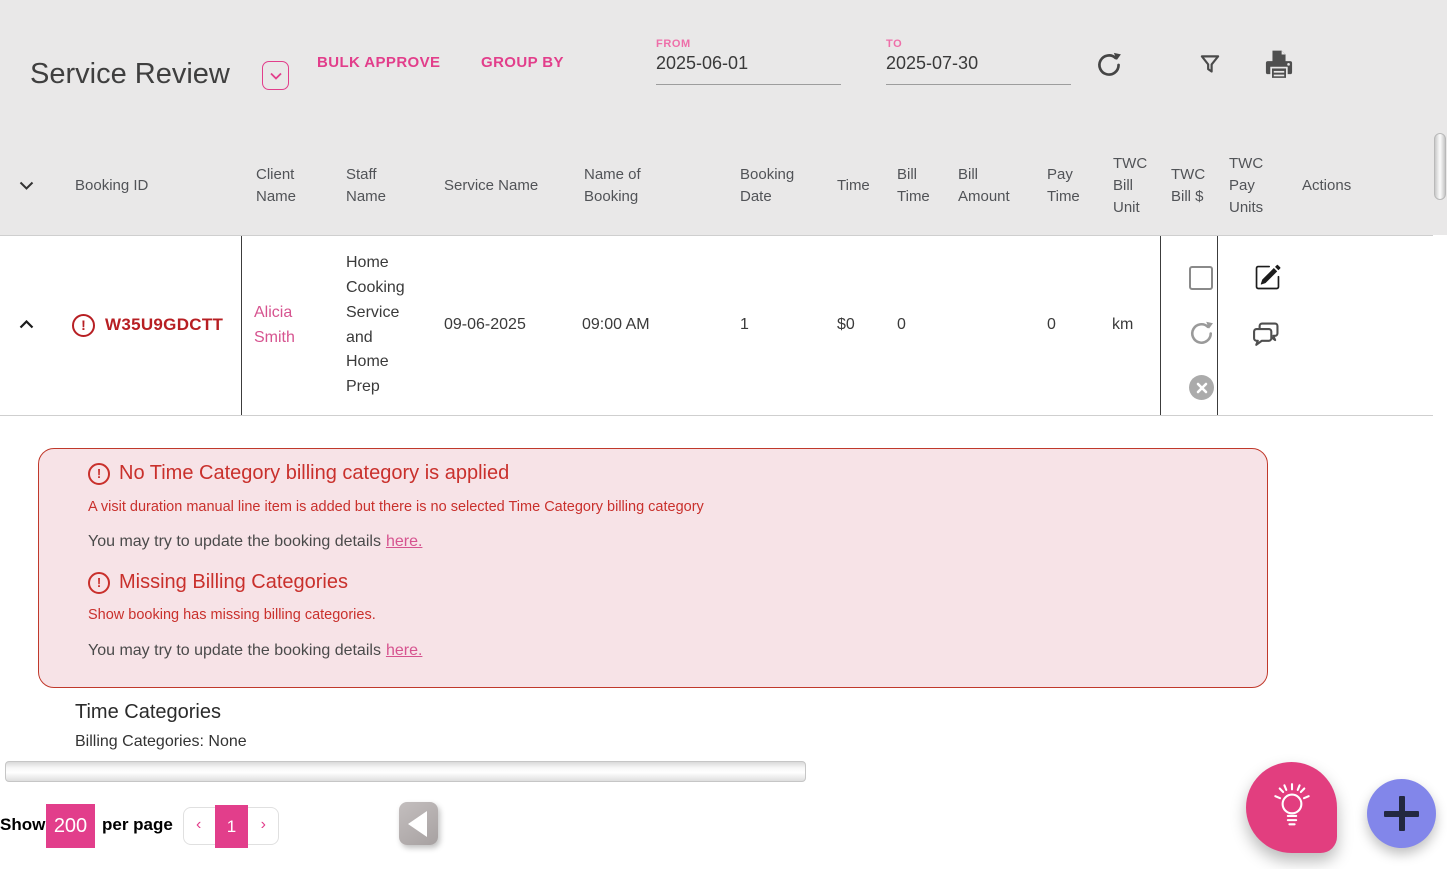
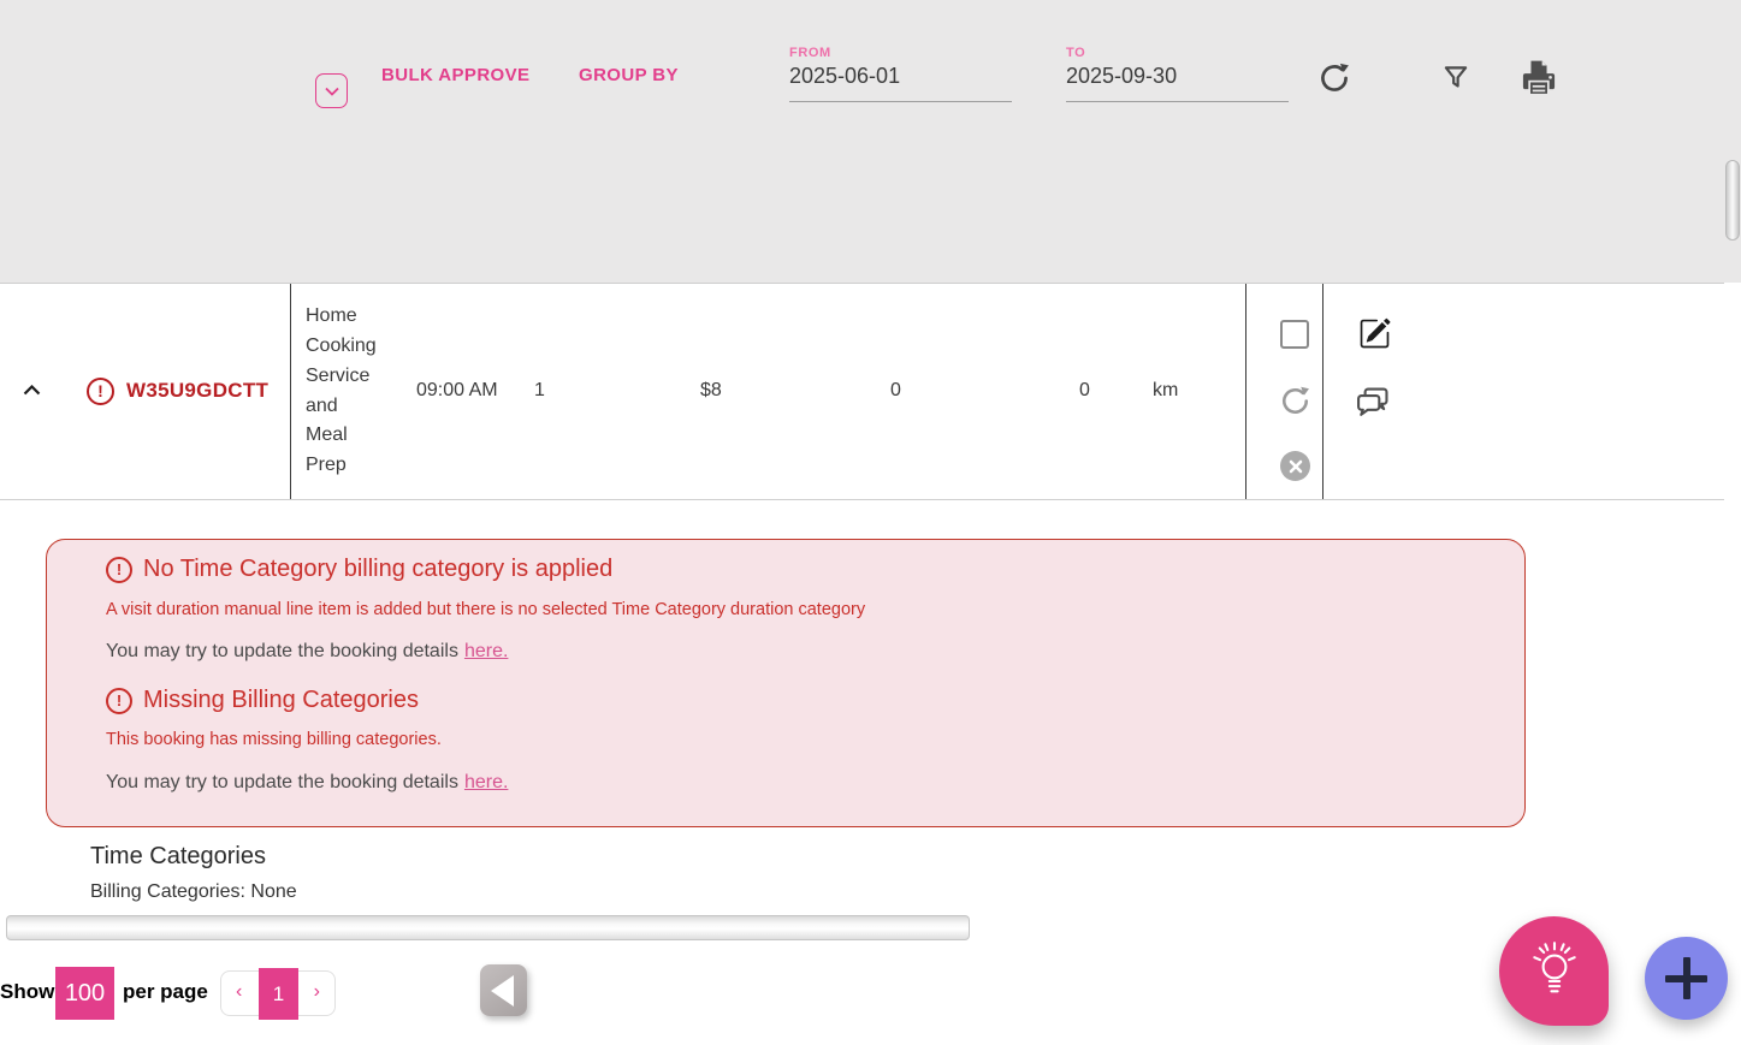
- Service Review
  BULK APPROVE
  GROUP BY
  FROM
  2025-06-01
  TO
- 2025-07-30
+ 2025-09-30
- Booking ID
- Client Name
- Staff Name
- Service Name
- Name of Booking
- Booking Date
- Time
- Bill Time
- Bill Amount
- Pay Time
- TWC Bill Unit
- TWC Bill $
- TWC Pay Units
- Actions
  !
  W35U9GDCTT
- Alicia Smith
- Home Cooking Service and Home Prep
+ Home Cooking Service and Meal Prep
- 09-06-2025
  09:00 AM
  1
- $0
+ $8
  0
  0
  km
  !
  No Time Category billing category is applied
- A visit duration manual line item is added but there is no selected Time Category billing category
+ A visit duration manual line item is added but there is no selected Time Category duration category
  You may try to update the booking details here.
  !
  Missing Billing Categories
- Show booking has missing billing categories.
+ This booking has missing billing categories.
  You may try to update the booking details here.
  Time Categories
  Billing Categories: None
  Show
- 200
+ 100
  per page
  ‹
  1
  ›
